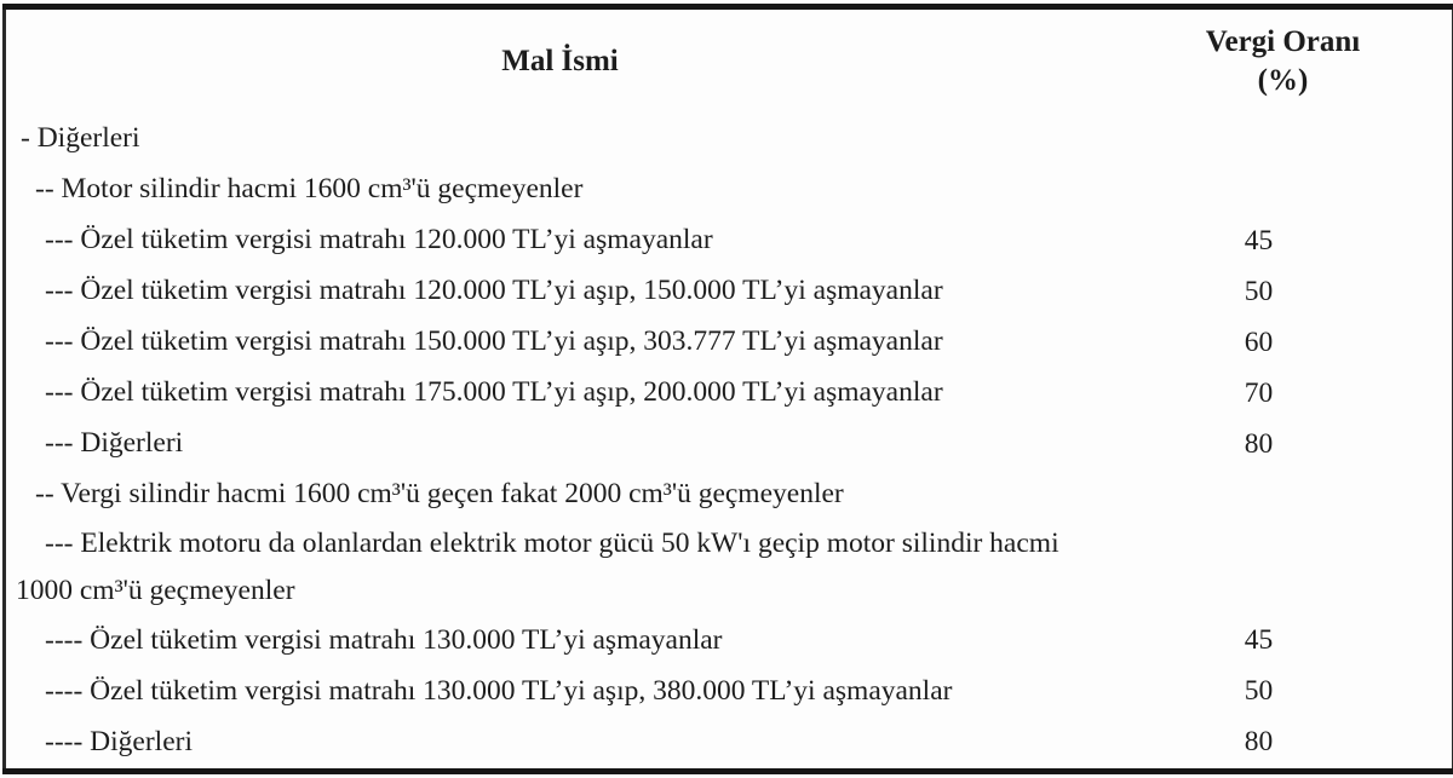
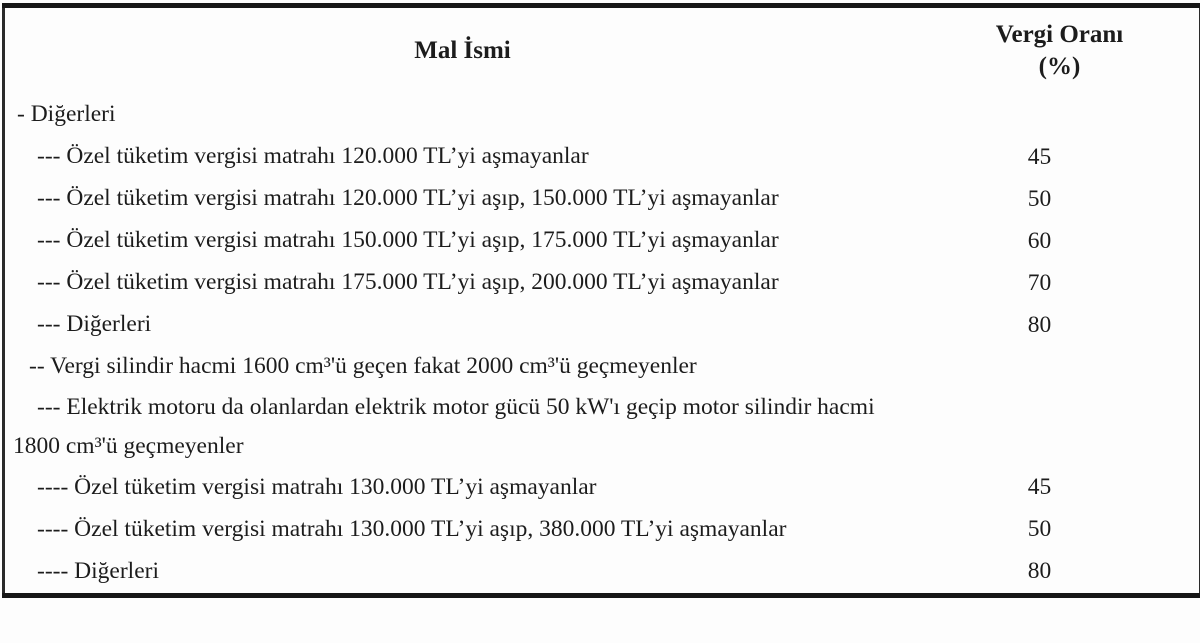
  Mal İsmi	Vergi Oranı (%)
  - Diğerleri
- -- Motor silindir hacmi 1600 cm³'ü geçmeyenler
  --- Özel tüketim vergisi matrahı 120.000 TL’yi aşmayanlar	45
  --- Özel tüketim vergisi matrahı 120.000 TL’yi aşıp, 150.000 TL’yi aşmayanlar	50
- --- Özel tüketim vergisi matrahı 150.000 TL’yi aşıp, 303.777 TL’yi aşmayanlar	60
+ --- Özel tüketim vergisi matrahı 150.000 TL’yi aşıp, 175.000 TL’yi aşmayanlar	60
  --- Özel tüketim vergisi matrahı 175.000 TL’yi aşıp, 200.000 TL’yi aşmayanlar	70
  --- Diğerleri	80
  -- Vergi silindir hacmi 1600 cm³'ü geçen fakat 2000 cm³'ü geçmeyenler
- --- Elektrik motoru da olanlardan elektrik motor gücü 50 kW'ı geçip motor silindir hacmi 1000 cm³'ü geçmeyenler
+ --- Elektrik motoru da olanlardan elektrik motor gücü 50 kW'ı geçip motor silindir hacmi 1800 cm³'ü geçmeyenler
  ---- Özel tüketim vergisi matrahı 130.000 TL’yi aşmayanlar	45
  ---- Özel tüketim vergisi matrahı 130.000 TL’yi aşıp, 380.000 TL’yi aşmayanlar	50
  ---- Diğerleri	80
